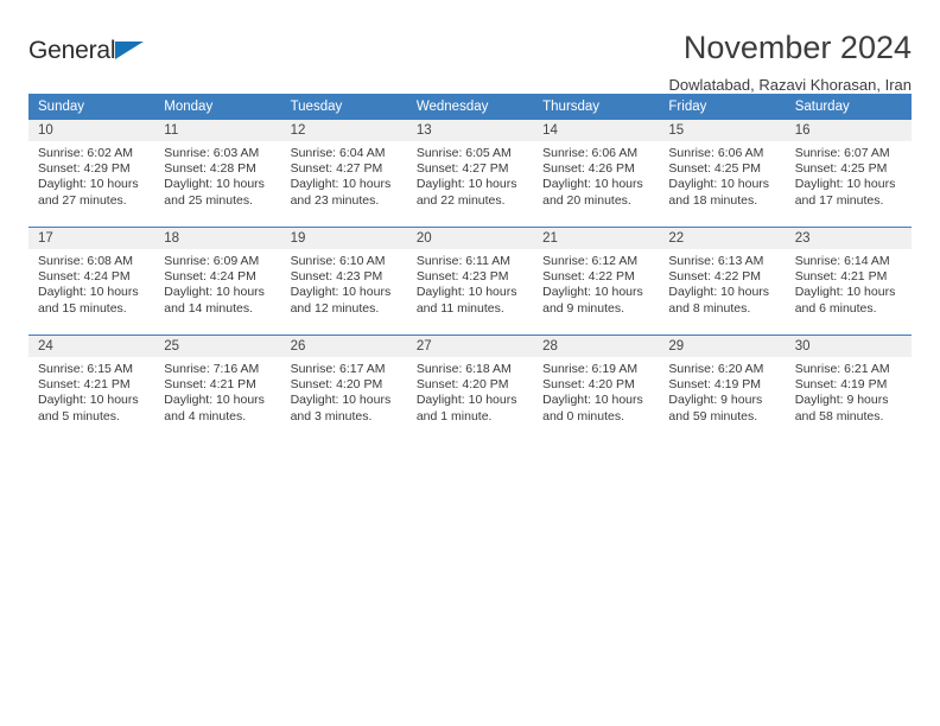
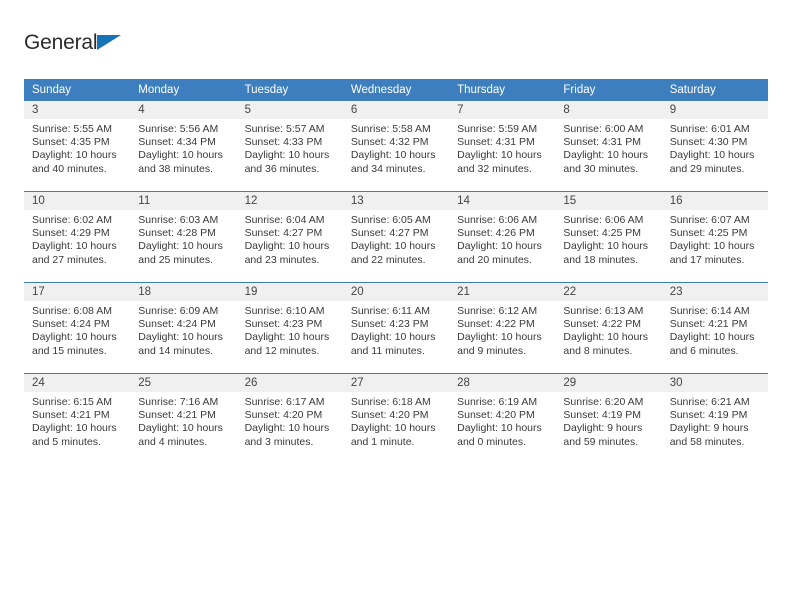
  General
- November 2024
- Dowlatabad, Razavi Khorasan, Iran
  Sunday	Monday	Tuesday	Wednesday	Thursday	Friday	Saturday
+ 3Sunrise: 5:55 AMSunset: 4:35 PMDaylight: 10 hours and 40 minutes.	4Sunrise: 5:56 AMSunset: 4:34 PMDaylight: 10 hours and 38 minutes.	5Sunrise: 5:57 AMSunset: 4:33 PMDaylight: 10 hours and 36 minutes.	6Sunrise: 5:58 AMSunset: 4:32 PMDaylight: 10 hours and 34 minutes.	7Sunrise: 5:59 AMSunset: 4:31 PMDaylight: 10 hours and 32 minutes.	8Sunrise: 6:00 AMSunset: 4:31 PMDaylight: 10 hours and 30 minutes.	9Sunrise: 6:01 AMSunset: 4:30 PMDaylight: 10 hours and 29 minutes.
  10Sunrise: 6:02 AMSunset: 4:29 PMDaylight: 10 hours and 27 minutes.	11Sunrise: 6:03 AMSunset: 4:28 PMDaylight: 10 hours and 25 minutes.	12Sunrise: 6:04 AMSunset: 4:27 PMDaylight: 10 hours and 23 minutes.	13Sunrise: 6:05 AMSunset: 4:27 PMDaylight: 10 hours and 22 minutes.	14Sunrise: 6:06 AMSunset: 4:26 PMDaylight: 10 hours and 20 minutes.	15Sunrise: 6:06 AMSunset: 4:25 PMDaylight: 10 hours and 18 minutes.	16Sunrise: 6:07 AMSunset: 4:25 PMDaylight: 10 hours and 17 minutes.
  17Sunrise: 6:08 AMSunset: 4:24 PMDaylight: 10 hours and 15 minutes.	18Sunrise: 6:09 AMSunset: 4:24 PMDaylight: 10 hours and 14 minutes.	19Sunrise: 6:10 AMSunset: 4:23 PMDaylight: 10 hours and 12 minutes.	20Sunrise: 6:11 AMSunset: 4:23 PMDaylight: 10 hours and 11 minutes.	21Sunrise: 6:12 AMSunset: 4:22 PMDaylight: 10 hours and 9 minutes.	22Sunrise: 6:13 AMSunset: 4:22 PMDaylight: 10 hours and 8 minutes.	23Sunrise: 6:14 AMSunset: 4:21 PMDaylight: 10 hours and 6 minutes.
  24Sunrise: 6:15 AMSunset: 4:21 PMDaylight: 10 hours and 5 minutes.	25Sunrise: 7:16 AMSunset: 4:21 PMDaylight: 10 hours and 4 minutes.	26Sunrise: 6:17 AMSunset: 4:20 PMDaylight: 10 hours and 3 minutes.	27Sunrise: 6:18 AMSunset: 4:20 PMDaylight: 10 hours and 1 minute.	28Sunrise: 6:19 AMSunset: 4:20 PMDaylight: 10 hours and 0 minutes.	29Sunrise: 6:20 AMSunset: 4:19 PMDaylight: 9 hours and 59 minutes.	30Sunrise: 6:21 AMSunset: 4:19 PMDaylight: 9 hours and 58 minutes.
